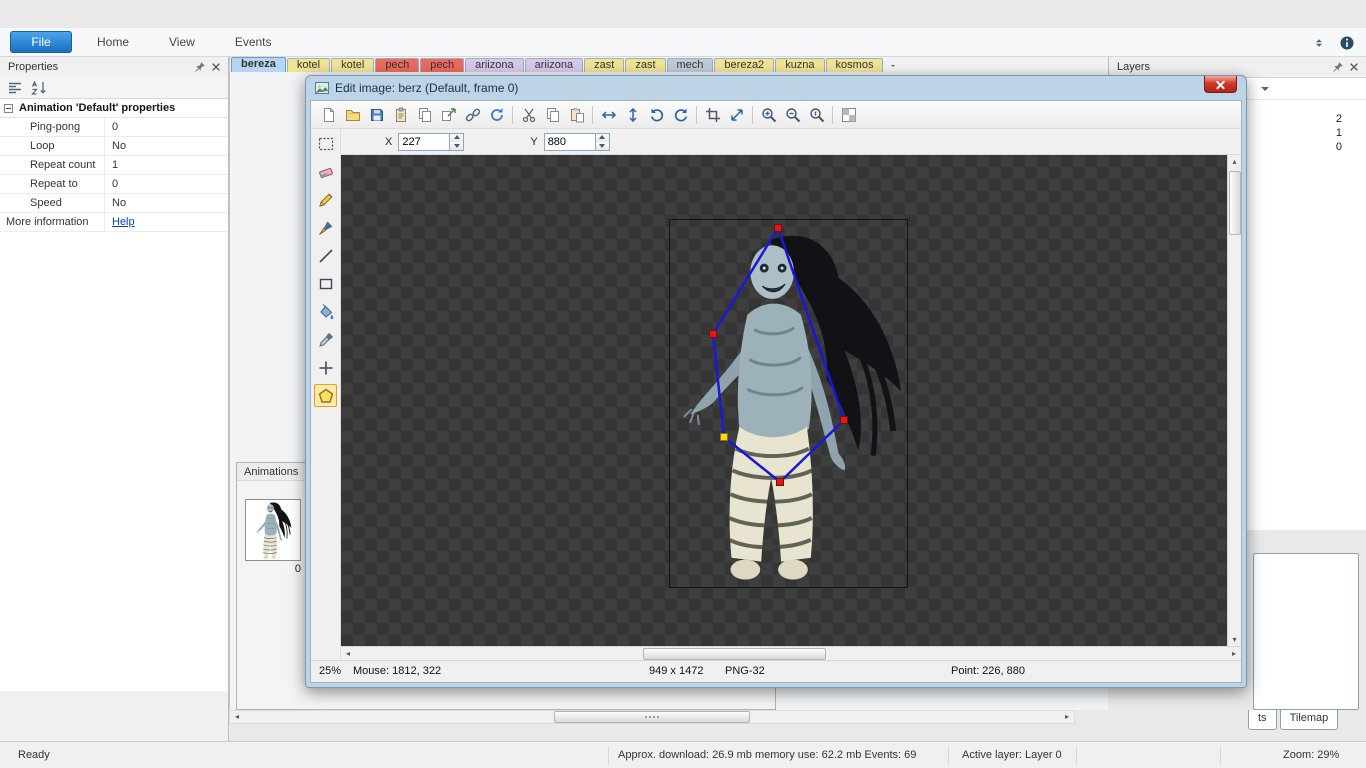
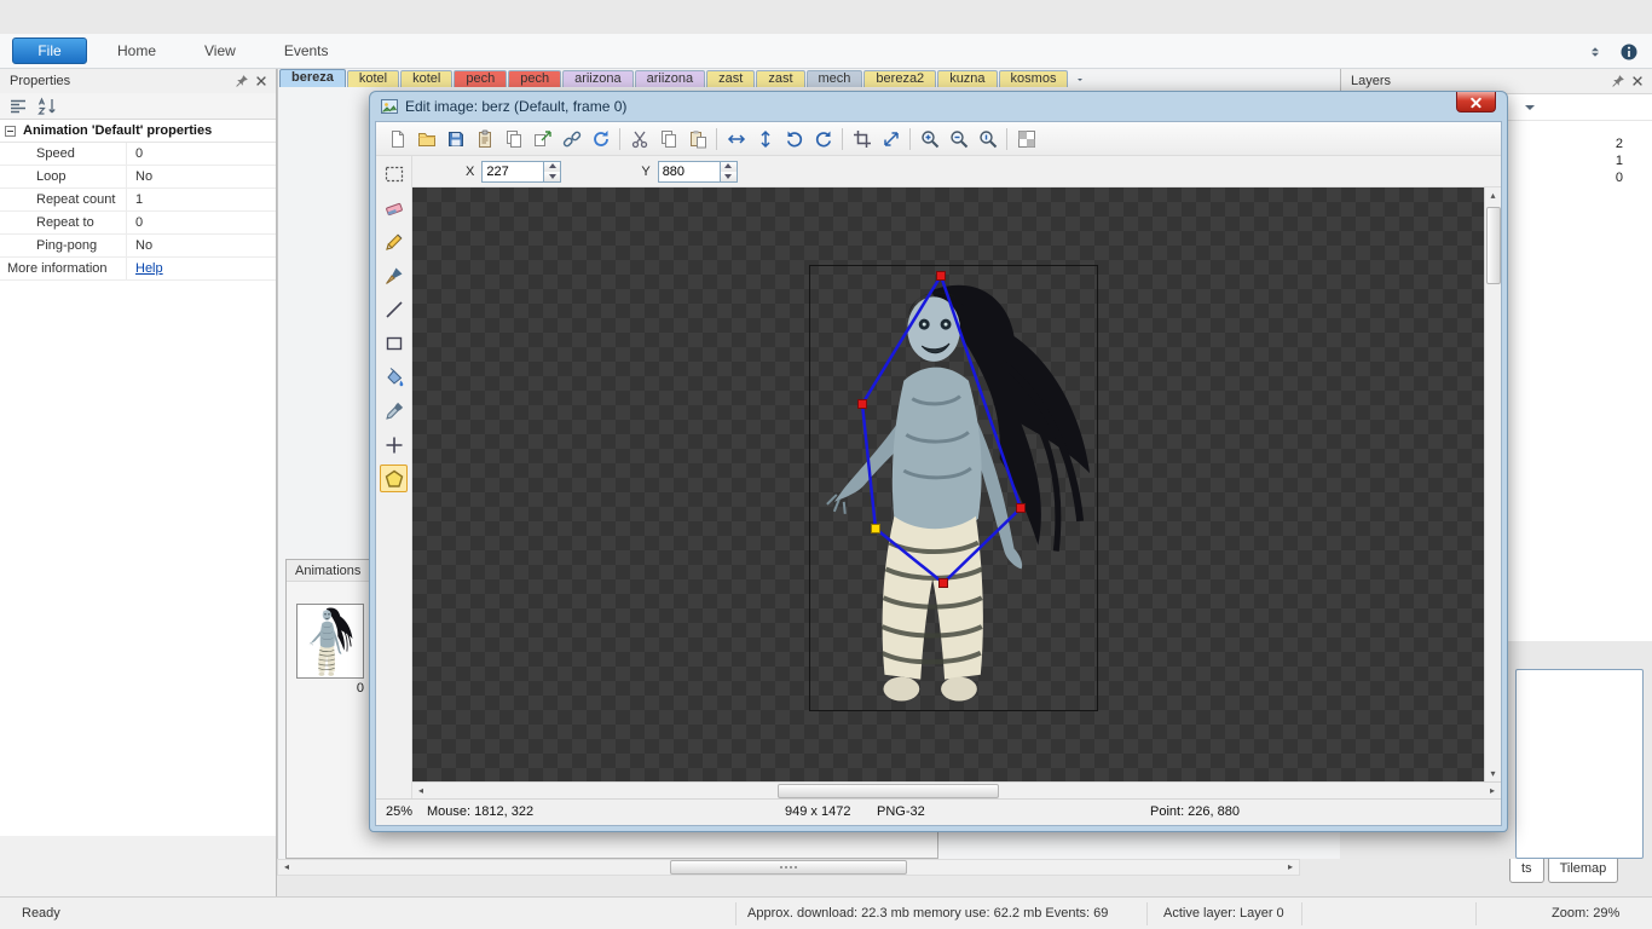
  File
  Home
  View
  Events
  bereza
  kotel
  kotel
  pech
  pech
  ariizona
  ariizona
  zast
  zast
  mech
  bereza2
  kuzna
  kosmos
  Properties
  Animation 'Default' properties
- Ping-pong
+ Speed
  0
  Loop
  No
  Repeat count
  1
  Repeat to
  0
- Speed
+ Ping-pong
  No
  More information
  Help
  Layers
  2
  1
  0
  Animations
  0
  ts
  Tilemap
  Ready
- Approx. download: 26.9 mb memory use: 62.2 mb Events: 69
+ Approx. download: 22.3 mb memory use: 62.2 mb Events: 69
  Active layer: Layer 0
  Zoom: 29%
  Edit image: berz (Default, frame 0)
  X
  227
  Y
  880
  25%
  Mouse: 1812, 322
  949 x 1472
  PNG-32
  Point: 226, 880
